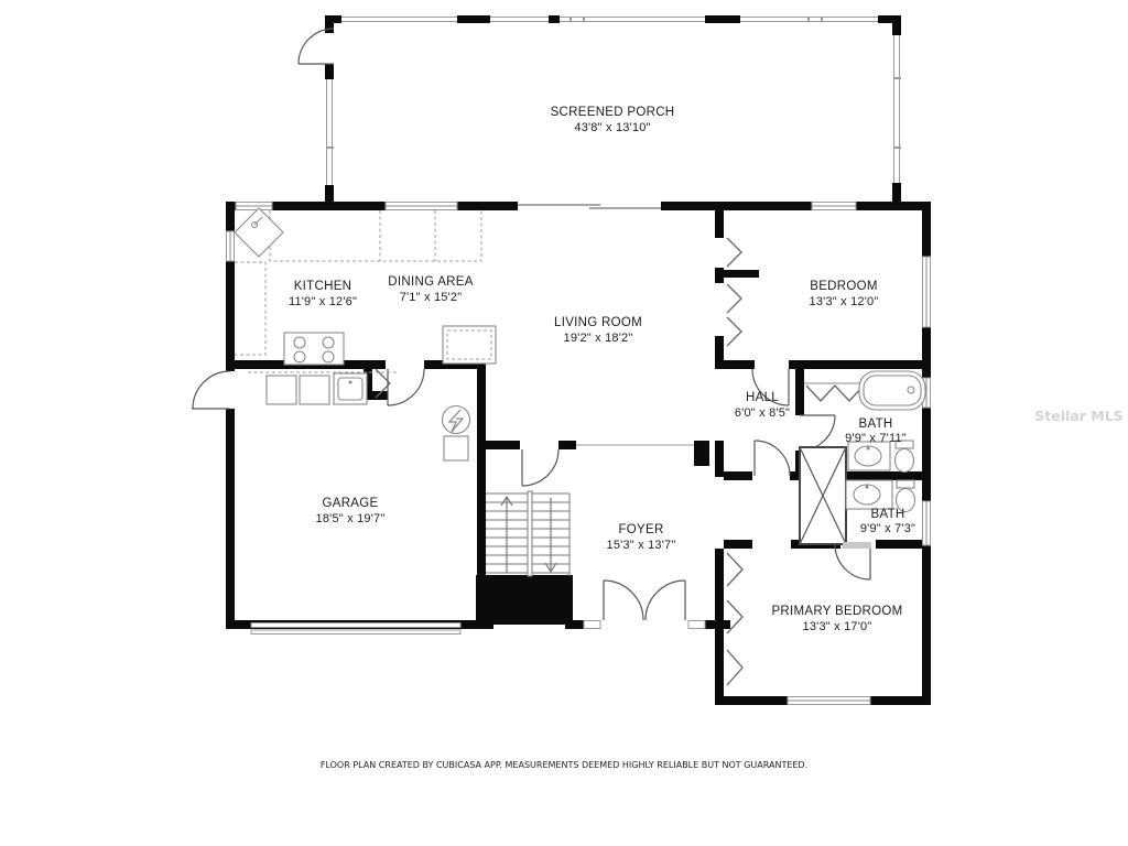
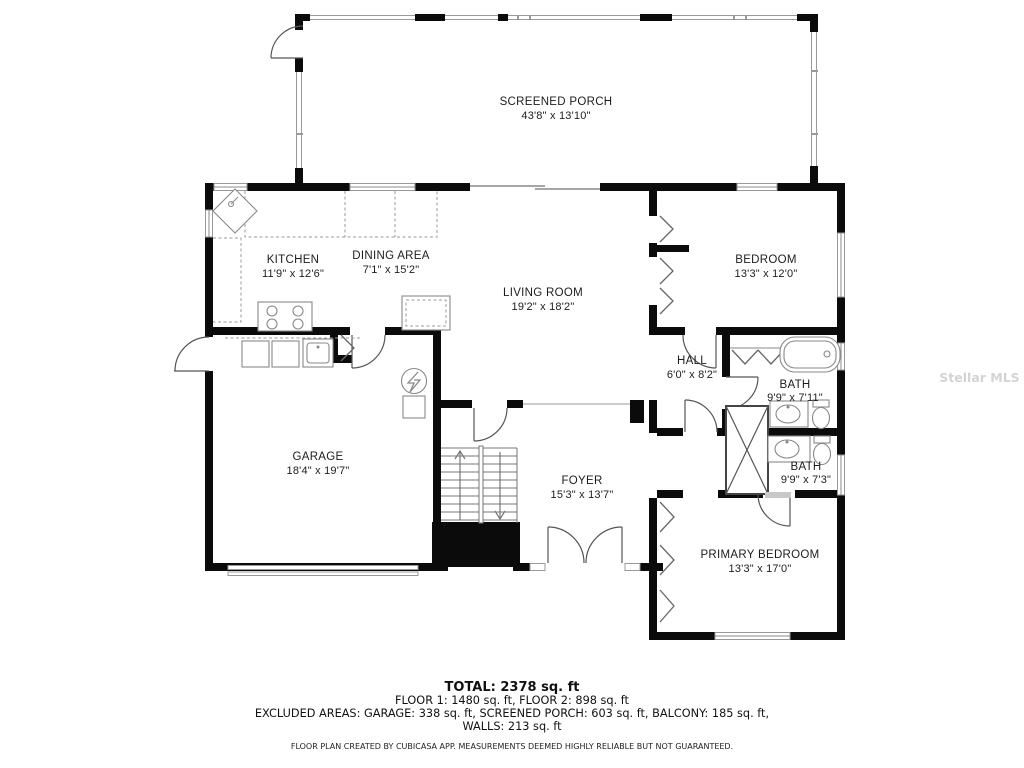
  SCREENED PORCH
  43'8" x 13'10"
  KITCHEN
  11'9" x 12'6"
  DINING AREA
  7'1" x 15'2"
  LIVING ROOM
  19'2" x 18'2"
  BEDROOM
  13'3" x 12'0"
  HALL
- 6'0" x 8'5"
+ 6'0" x 8'2"
  BATH
  9'9" x 7'11"
  BATH
  9'9" x 7'3"
  GARAGE
- 18'5" x 19'7"
+ 18'4" x 19'7"
  FOYER
  15'3" x 13'7"
  PRIMARY BEDROOM
  13'3" x 17'0"
  Stellar MLS
+ TOTAL: 2378 sq. ft
+ FLOOR 1: 1480 sq. ft, FLOOR 2: 898 sq. ft
+ EXCLUDED AREAS: GARAGE: 338 sq. ft, SCREENED PORCH: 603 sq. ft, BALCONY: 185 sq. ft,
+ WALLS: 213 sq. ft
  FLOOR PLAN CREATED BY CUBICASA APP. MEASUREMENTS DEEMED HIGHLY RELIABLE BUT NOT GUARANTEED.
